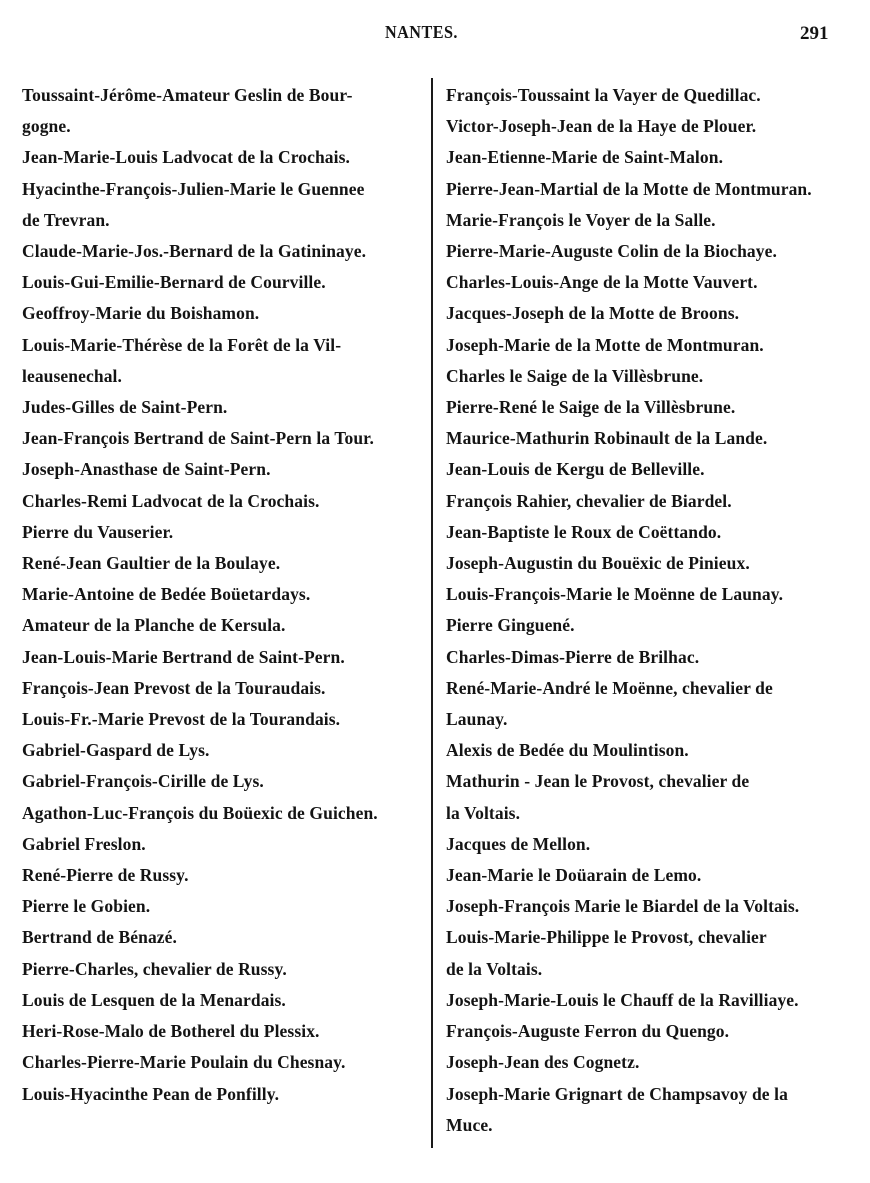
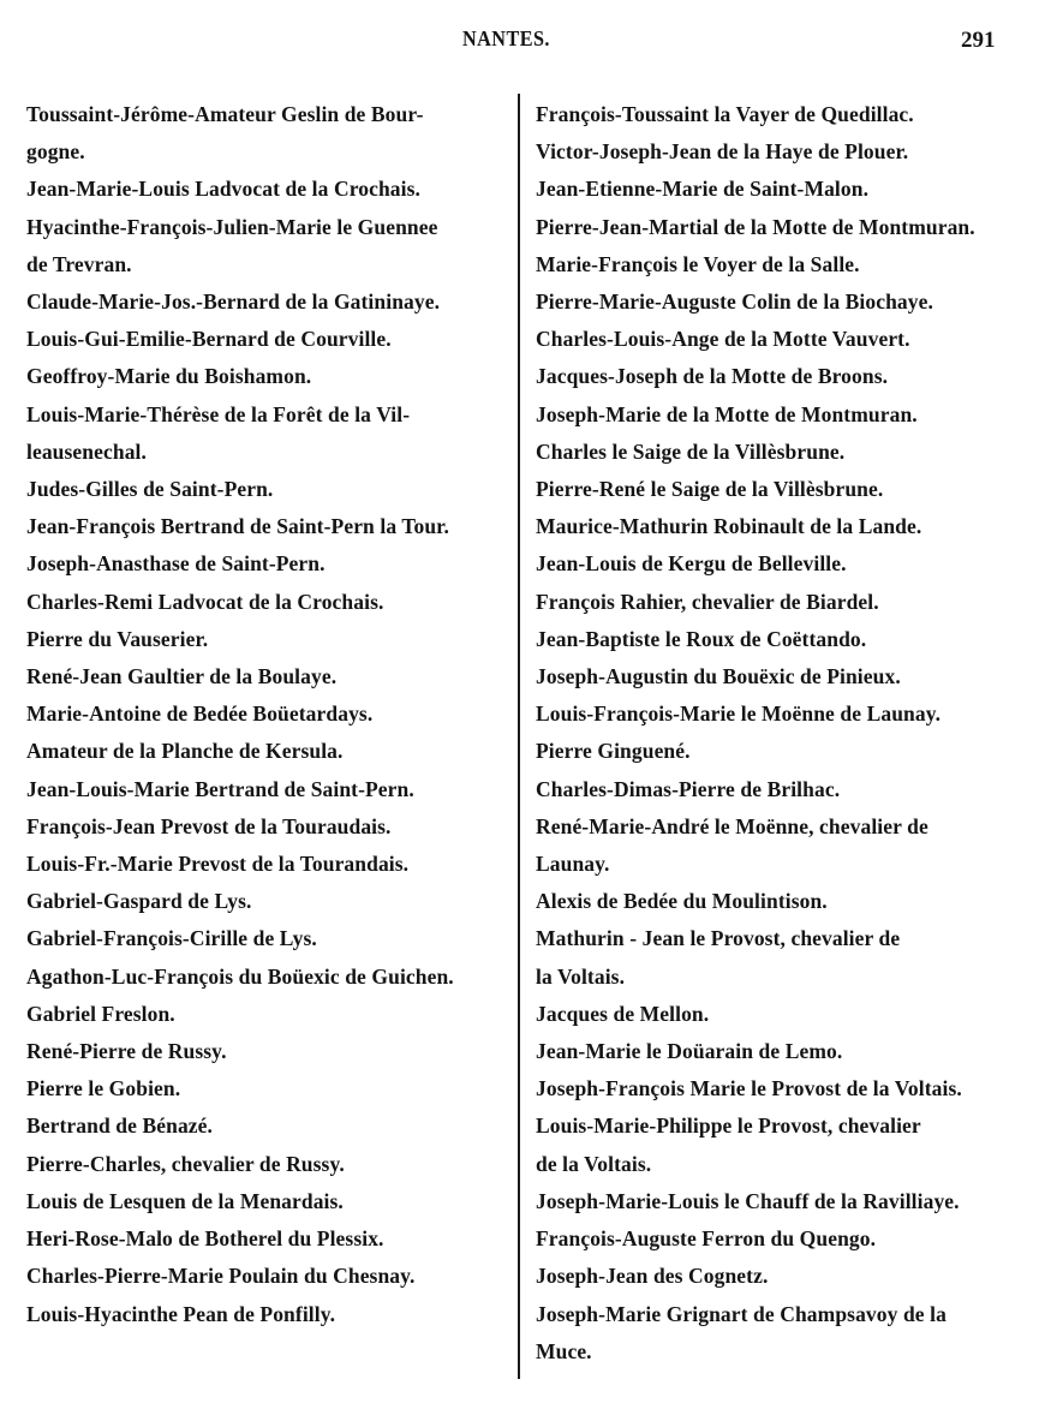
  NANTES.
  291
  Toussaint-Jérôme-Amateur Geslin de Bour-
  gogne.
  Jean-Marie-Louis Ladvocat de la Crochais.
  Hyacinthe-François-Julien-Marie le Guennee
  de Trevran.
  Claude-Marie-Jos.-Bernard de la Gatininaye.
  Louis-Gui-Emilie-Bernard de Courville.
  Geoffroy-Marie du Boishamon.
  Louis-Marie-Thérèse de la Forêt de la Vil-
  leausenechal.
  Judes-Gilles de Saint-Pern.
  Jean-François Bertrand de Saint-Pern la Tour.
  Joseph-Anasthase de Saint-Pern.
  Charles-Remi Ladvocat de la Crochais.
  Pierre du Vauserier.
  René-Jean Gaultier de la Boulaye.
  Marie-Antoine de Bedée Boüetardays.
  Amateur de la Planche de Kersula.
  Jean-Louis-Marie Bertrand de Saint-Pern.
  François-Jean Prevost de la Touraudais.
  Louis-Fr.-Marie Prevost de la Tourandais.
  Gabriel-Gaspard de Lys.
  Gabriel-François-Cirille de Lys.
  Agathon-Luc-François du Boüexic de Guichen.
  Gabriel Freslon.
  René-Pierre de Russy.
  Pierre le Gobien.
  Bertrand de Bénazé.
  Pierre-Charles, chevalier de Russy.
  Louis de Lesquen de la Menardais.
  Heri-Rose-Malo de Botherel du Plessix.
  Charles-Pierre-Marie Poulain du Chesnay.
  Louis-Hyacinthe Pean de Ponfilly.
  François-Toussaint la Vayer de Quedillac.
  Victor-Joseph-Jean de la Haye de Plouer.
  Jean-Etienne-Marie de Saint-Malon.
  Pierre-Jean-Martial de la Motte de Montmuran.
  Marie-François le Voyer de la Salle.
  Pierre-Marie-Auguste Colin de la Biochaye.
  Charles-Louis-Ange de la Motte Vauvert.
  Jacques-Joseph de la Motte de Broons.
  Joseph-Marie de la Motte de Montmuran.
  Charles le Saige de la Villèsbrune.
  Pierre-René le Saige de la Villèsbrune.
  Maurice-Mathurin Robinault de la Lande.
  Jean-Louis de Kergu de Belleville.
  François Rahier, chevalier de Biardel.
  Jean-Baptiste le Roux de Coëttando.
  Joseph-Augustin du Bouëxic de Pinieux.
  Louis-François-Marie le Moënne de Launay.
  Pierre Ginguené.
  Charles-Dimas-Pierre de Brilhac.
  René-Marie-André le Moënne, chevalier de
  Launay.
  Alexis de Bedée du Moulintison.
  Mathurin - Jean le Provost, chevalier de
  la Voltais.
  Jacques de Mellon.
  Jean-Marie le Doüarain de Lemo.
- Joseph-François Marie le Biardel de la Voltais.
+ Joseph-François Marie le Provost de la Voltais.
  Louis-Marie-Philippe le Provost, chevalier
  de la Voltais.
  Joseph-Marie-Louis le Chauff de la Ravilliaye.
  François-Auguste Ferron du Quengo.
  Joseph-Jean des Cognetz.
  Joseph-Marie Grignart de Champsavoy de la
  Muce.
